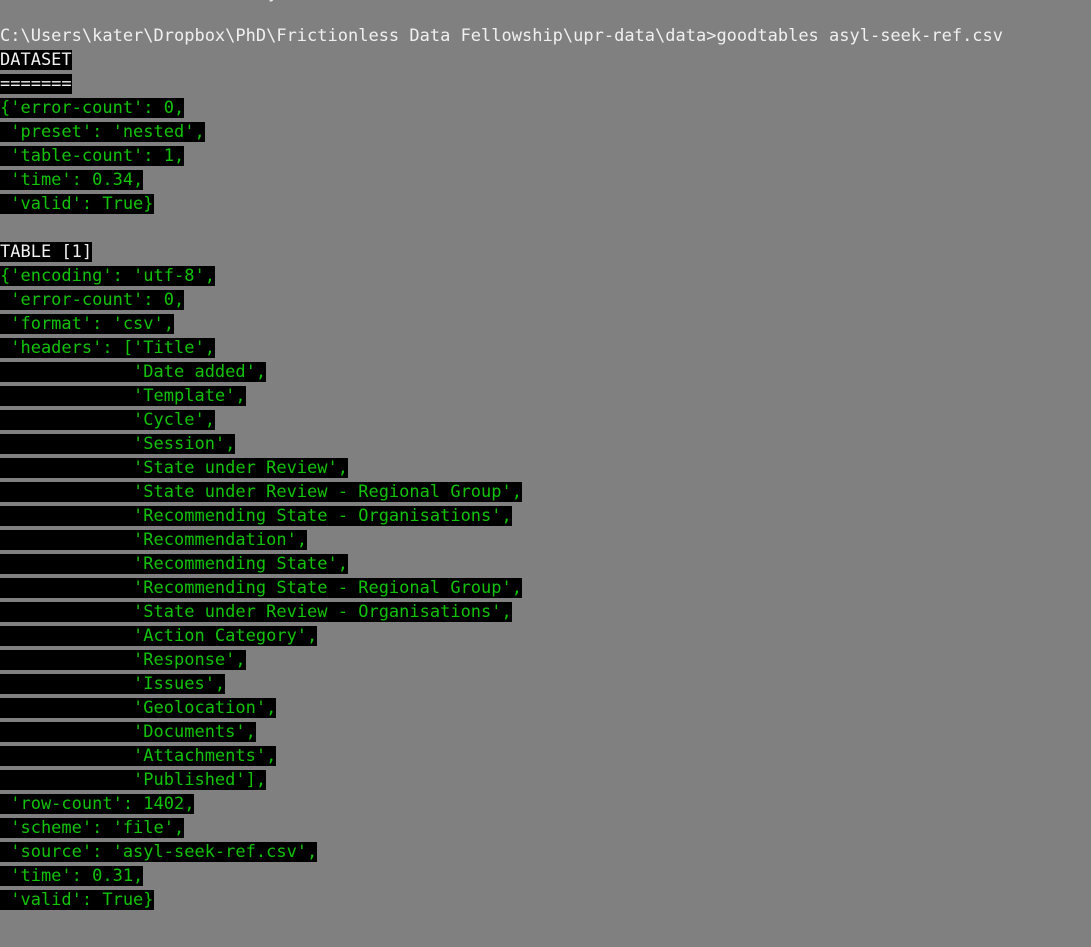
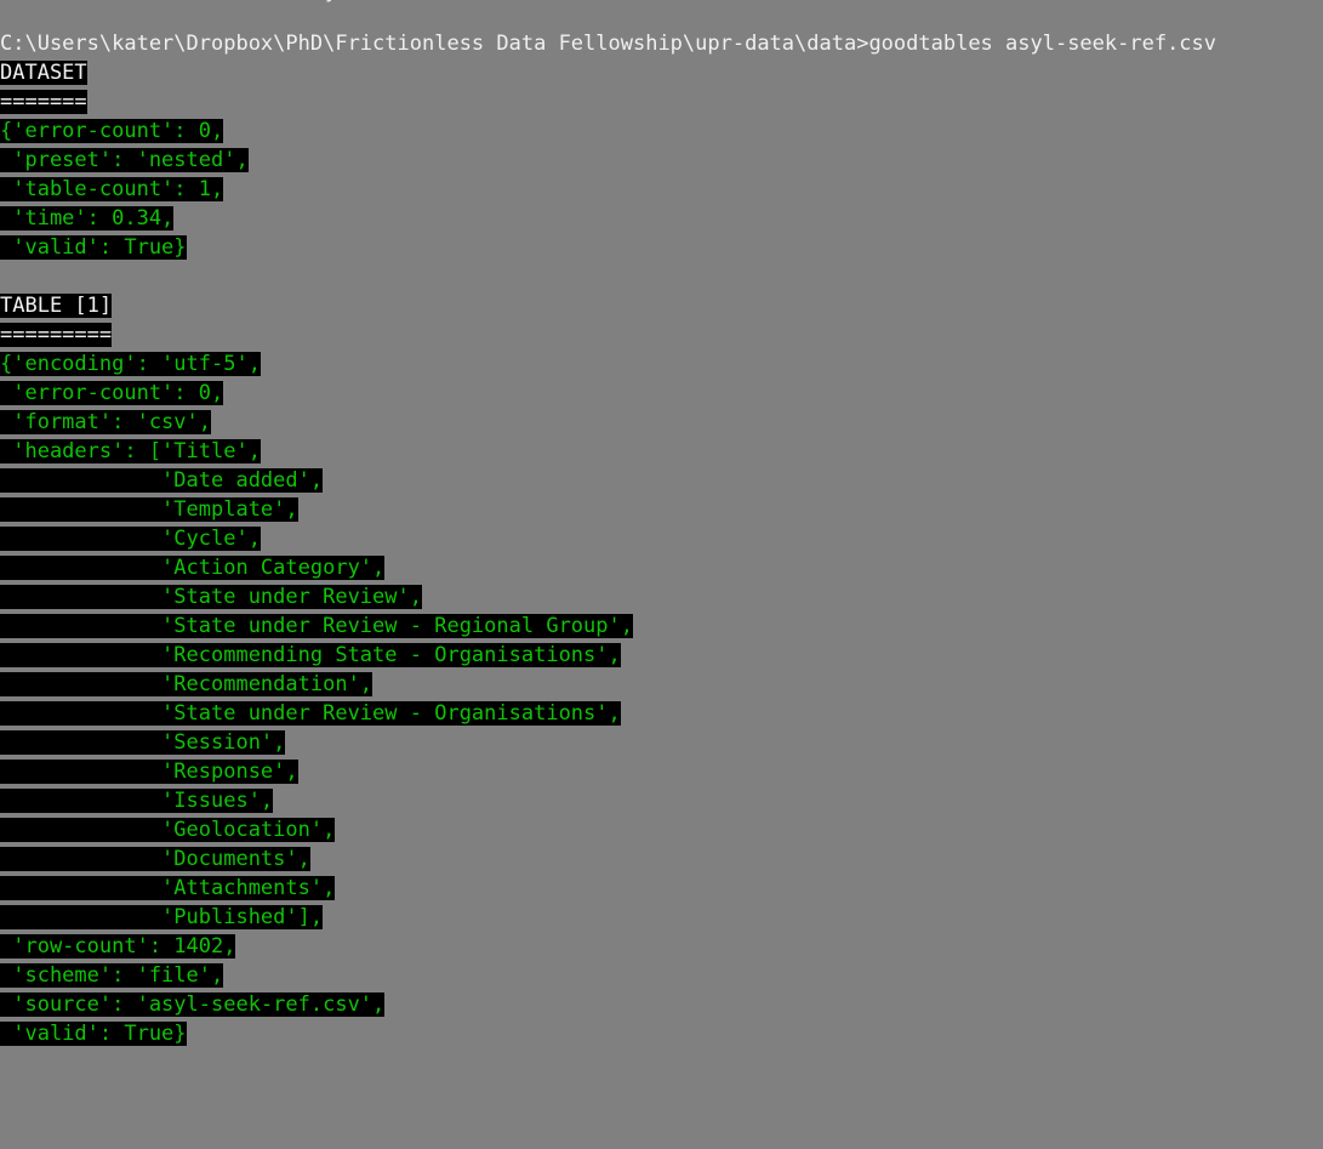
  C:\Users\kater\Dropbox\PhD\Frictionless Data Fellowship\upr-data\data>goodtables asyl-seek-ref.csv
  DATASET
  =======
  {'error-count': 0,
  'preset': 'nested',
  'table-count': 1,
  'time': 0.34,
  'valid': True}
  TABLE [1]
+ =========
- {'encoding': 'utf-8',
+ {'encoding': 'utf-5',
  'error-count': 0,
  'format': 'csv',
  'headers': ['Title',
  'Date added',
  'Template',
  'Cycle',
- 'Session',
+ 'Action Category',
  'State under Review',
  'State under Review - Regional Group',
  'Recommending State - Organisations',
  'Recommendation',
- 'Recommending State',
- 'Recommending State - Regional Group',
  'State under Review - Organisations',
- 'Action Category',
+ 'Session',
  'Response',
  'Issues',
  'Geolocation',
  'Documents',
  'Attachments',
  'Published'],
  'row-count': 1402,
  'scheme': 'file',
  'source': 'asyl-seek-ref.csv',
- 'time': 0.31,
  'valid': True}
